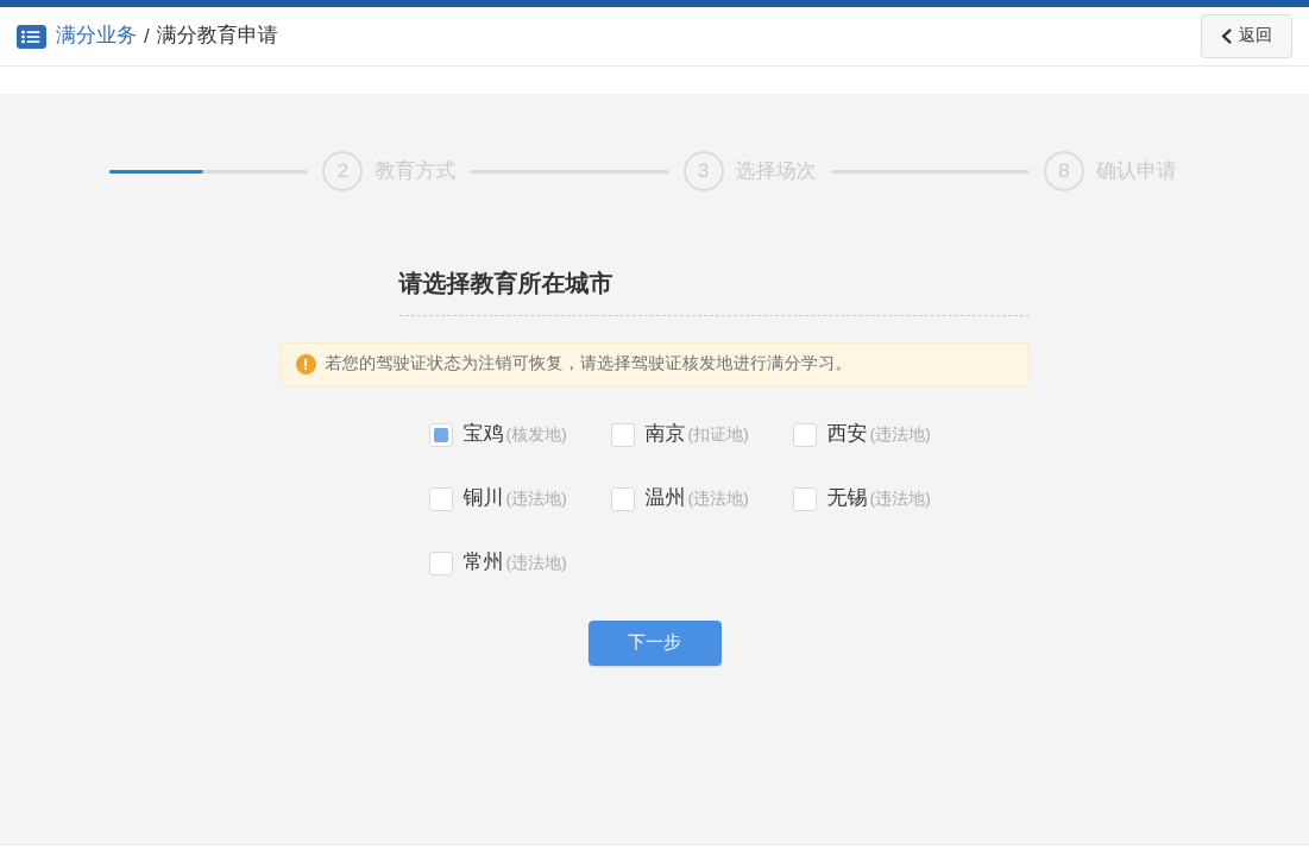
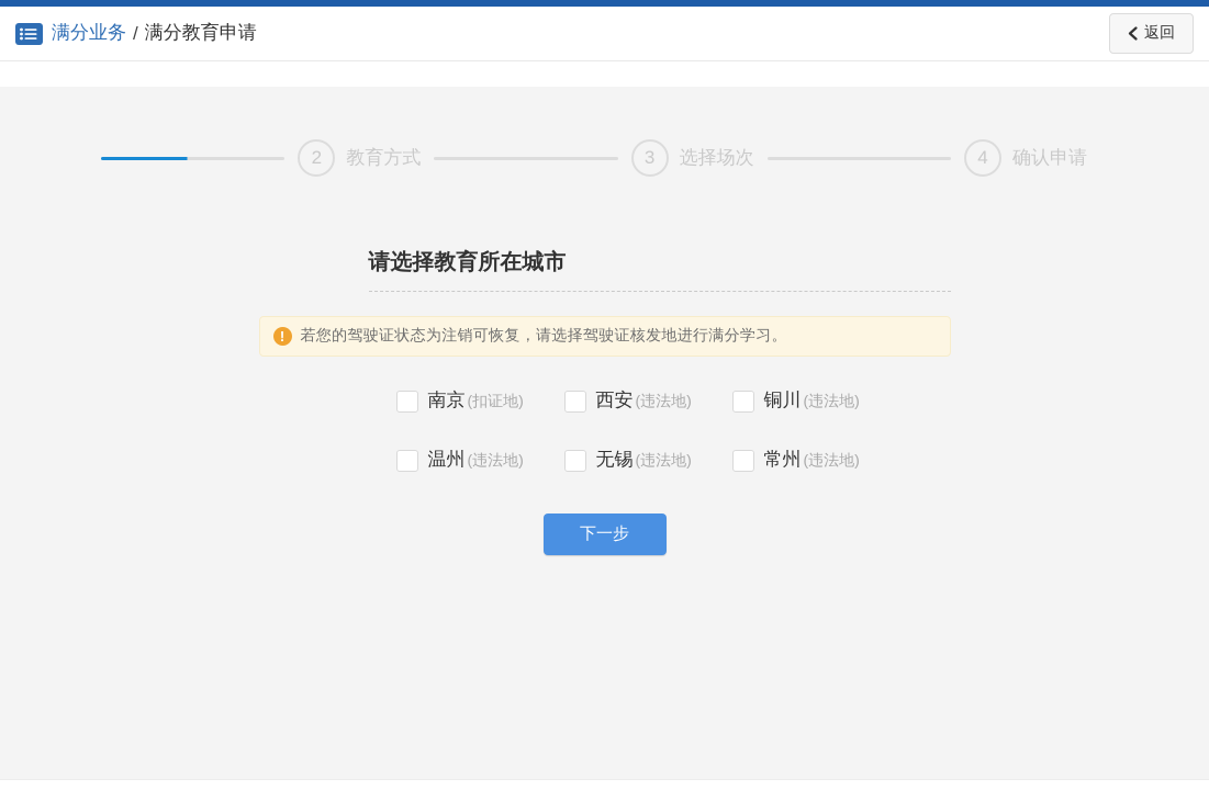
  满分业务
  /
  满分教育申请
  返回
  2
  教育方式
  3
  选择场次
- 8
+ 4
  确认申请
  请选择教育所在城市
  !
  若您的驾驶证状态为注销可恢复，请选择驾驶证核发地进行满分学习。
- 宝鸡
- (核发地)
  南京
  (扣证地)
  西安
  (违法地)
  铜川
  (违法地)
  温州
  (违法地)
  无锡
  (违法地)
  常州
  (违法地)
  下一步
